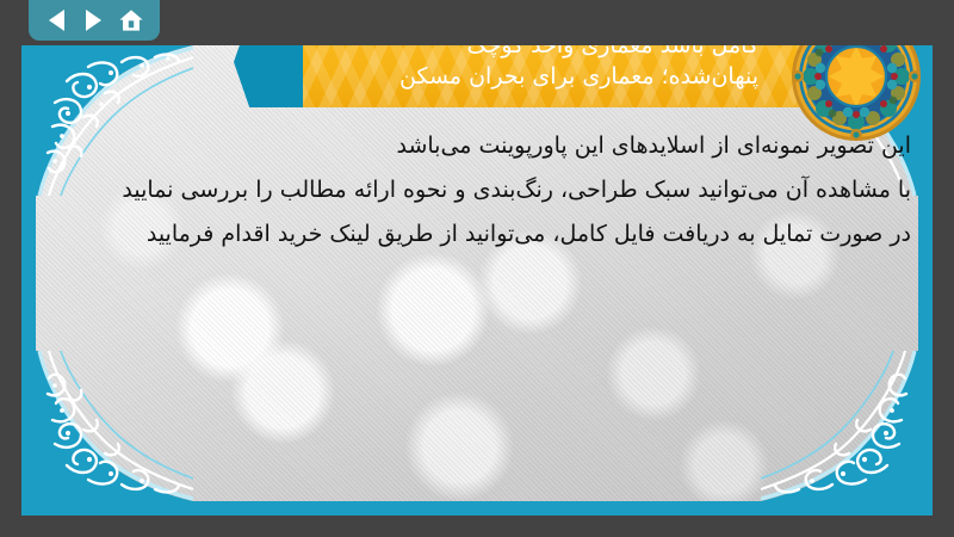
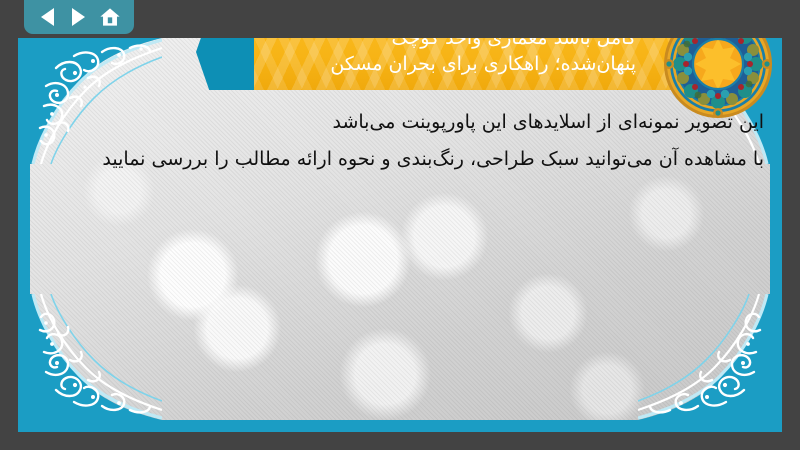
  این تصویر نمونه‌ای از اسلایدهای این پاورپوینت می‌باشد
  با مشاهده آن میتوانید سبک طراحی، رنگ‌بندی و نحوه ارائه مطالب را بررسی نمایید
- در صورت تمایل به دریافت فایل کامل، می‌توانید از طریق لینک خرید اقدام فرمایید
  کامل باشد معماری واحد کوچک
- پنهان‌شده؛ معماری برای بحران مسکن
+ پنهان‌شده؛ راهکاری برای بحران مسکن
